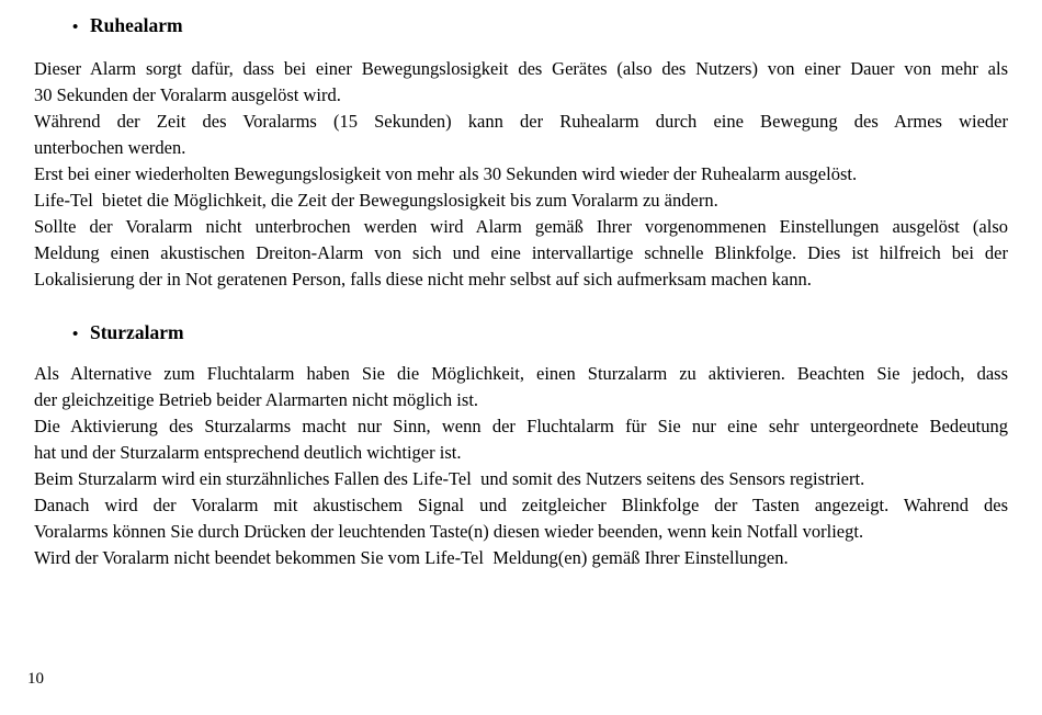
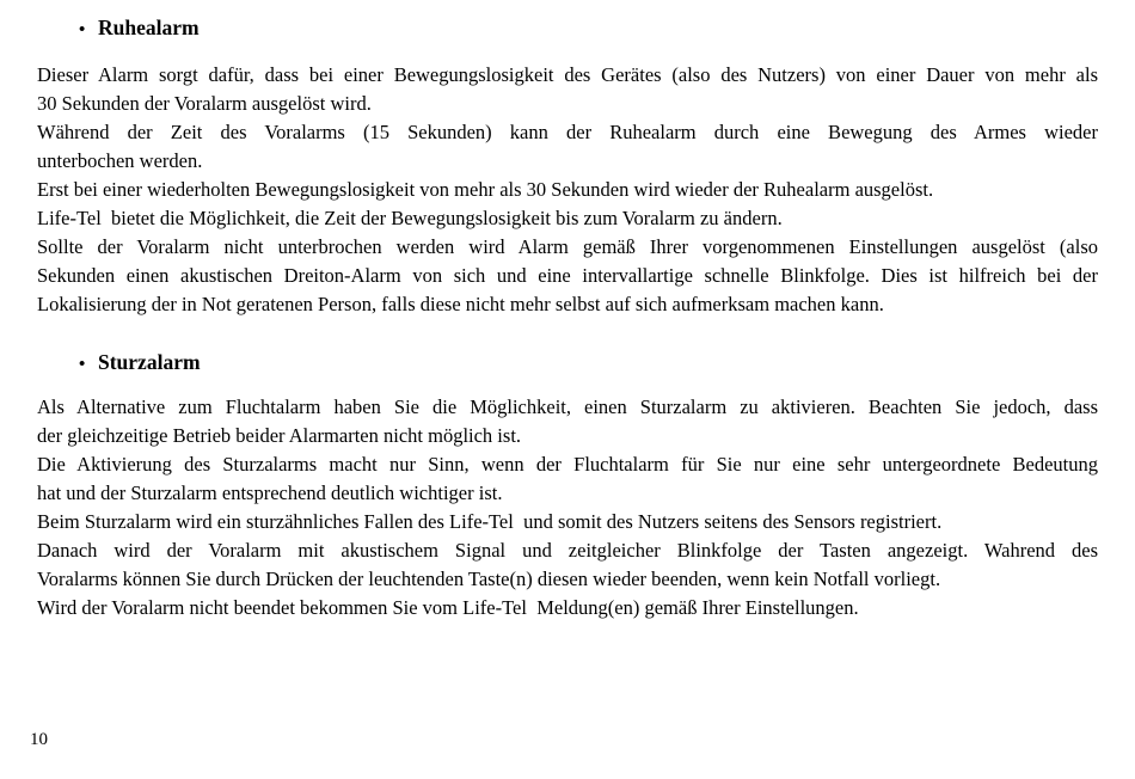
  • Ruhealarm
  Dieser Alarm sorgt dafür, dass bei einer Bewegungslosigkeit des Gerätes (also des Nutzers) von einer Dauer von mehr als
  30 Sekunden der Voralarm ausgelöst wird.
  Während der Zeit des Voralarms (15 Sekunden) kann der Ruhealarm durch eine Bewegung des Armes wieder
  unterbochen werden.
  Erst bei einer wiederholten Bewegungslosigkeit von mehr als 30 Sekunden wird wieder der Ruhealarm ausgelöst.
  Life-Tel bietet die Möglichkeit, die Zeit der Bewegungslosigkeit bis zum Voralarm zu ändern.
  Sollte der Voralarm nicht unterbrochen werden wird Alarm gemäß Ihrer vorgenommenen Einstellungen ausgelöst (also
- Meldung einen akustischen Dreiton-Alarm von sich und eine intervallartige schnelle Blinkfolge. Dies ist hilfreich bei der
+ Sekunden einen akustischen Dreiton-Alarm von sich und eine intervallartige schnelle Blinkfolge. Dies ist hilfreich bei der
  Lokalisierung der in Not geratenen Person, falls diese nicht mehr selbst auf sich aufmerksam machen kann.
  • Sturzalarm
  Als Alternative zum Fluchtalarm haben Sie die Möglichkeit, einen Sturzalarm zu aktivieren. Beachten Sie jedoch, dass
  der gleichzeitige Betrieb beider Alarmarten nicht möglich ist.
  Die Aktivierung des Sturzalarms macht nur Sinn, wenn der Fluchtalarm für Sie nur eine sehr untergeordnete Bedeutung
  hat und der Sturzalarm entsprechend deutlich wichtiger ist.
  Beim Sturzalarm wird ein sturzähnliches Fallen des Life-Tel und somit des Nutzers seitens des Sensors registriert.
  Danach wird der Voralarm mit akustischem Signal und zeitgleicher Blinkfolge der Tasten angezeigt. Wahrend des
  Voralarms können Sie durch Drücken der leuchtenden Taste(n) diesen wieder beenden, wenn kein Notfall vorliegt.
  Wird der Voralarm nicht beendet bekommen Sie vom Life-Tel Meldung(en) gemäß Ihrer Einstellungen.
  10
